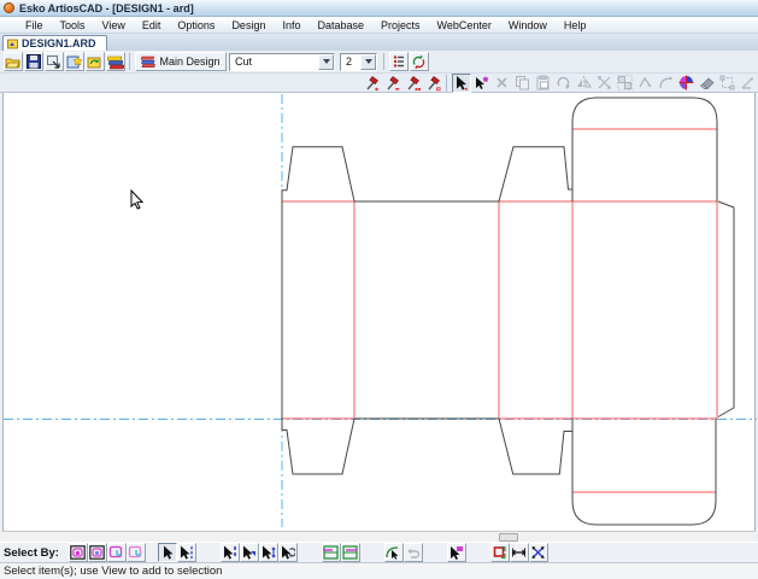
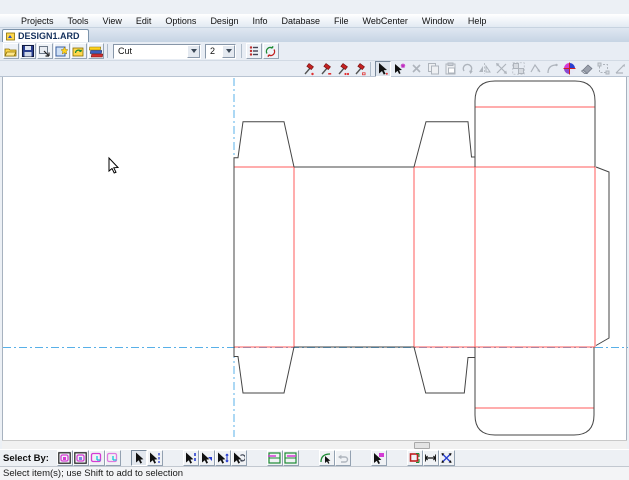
- Esko ArtiosCAD - [DESIGN1 - ard]
- File
+ Projects
  Tools
  View
  Edit
  Options
  Design
  Info
  Database
- Projects
+ File
  WebCenter
  Window
  Help
  DESIGN1.ARD
- Main Design
  Cut
  2
  Select By:
- Select item(s); use View to add to selection
+ Select item(s); use Shift to add to selection
